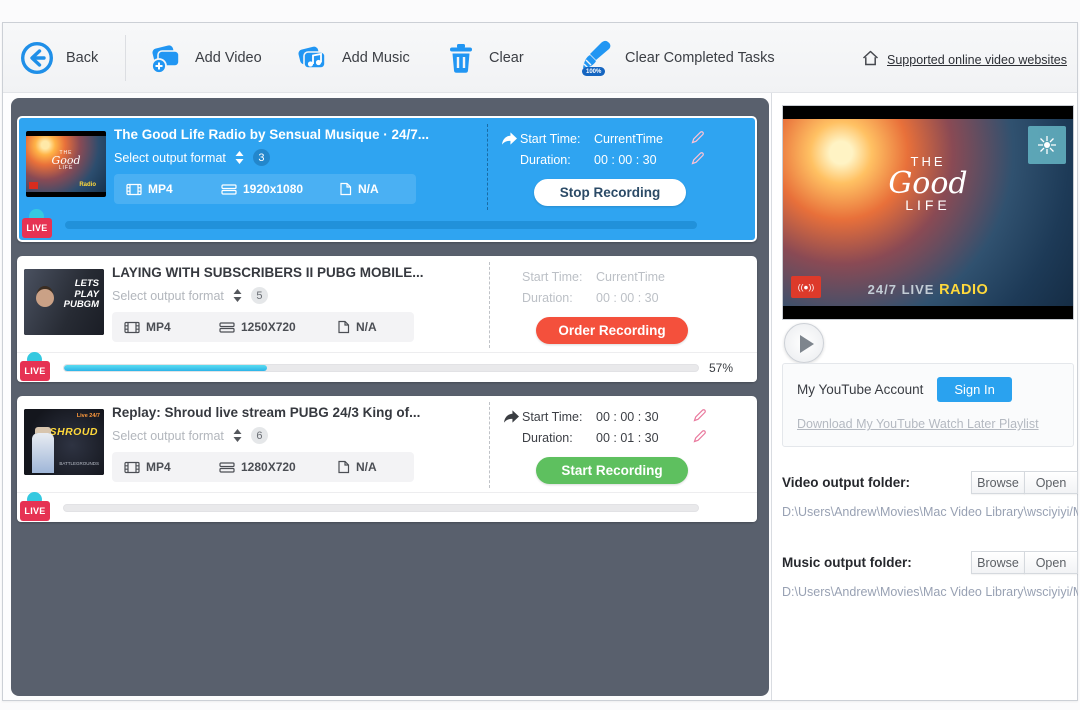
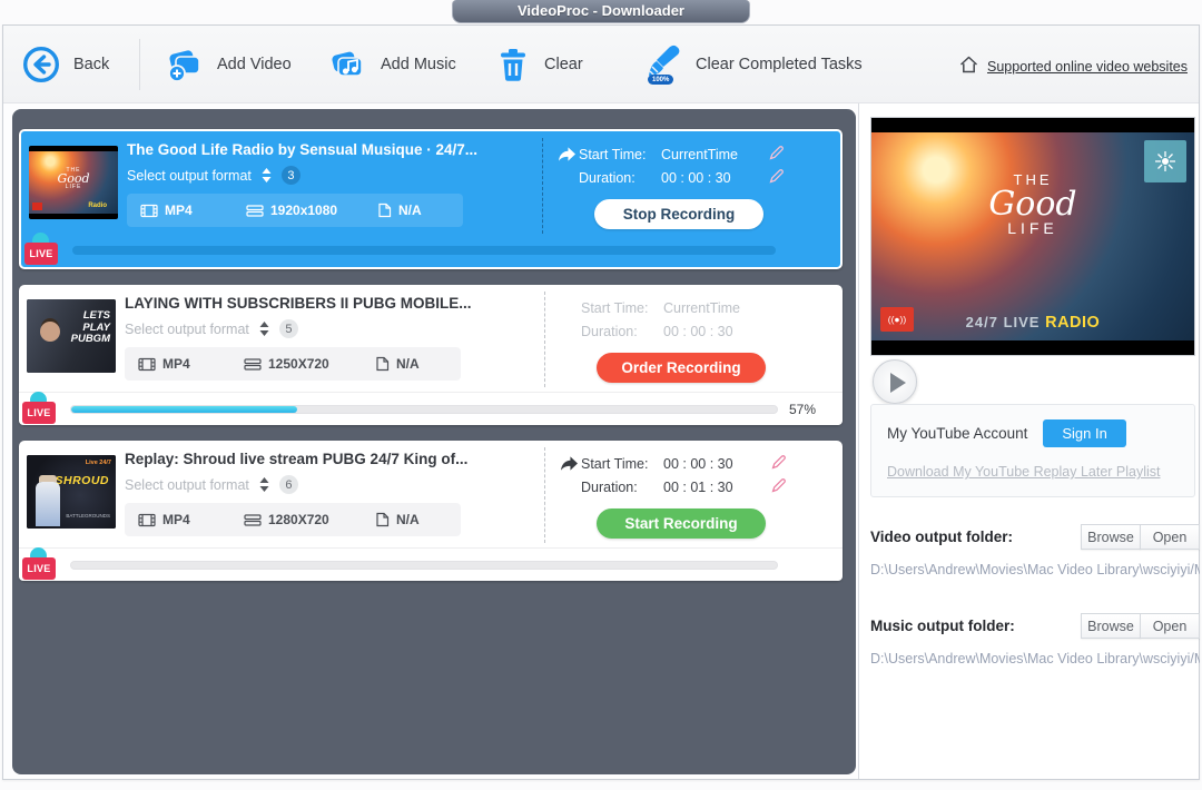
+ VideoProc - Downloader
  Back
  Add Video
  Add Music
  Clear
  Clear Completed Tasks
  Supported online video websites
  Good
  The Good Life Radio by Sensual Musique · 24/7...
  Select output format
  3
  MP4
  1920x1080
  N/A
  Start Time:
  CurrentTime
  Duration:
  00 : 00 : 30
  Stop Recording
  LIVE
  LETS
  PLAY
  PUBGM
  LAYING WITH SUBSCRIBERS II PUBG MOBILE...
  Select output format
  5
  MP4
  1250X720
  N/A
  Start Time:
  CurrentTime
  Duration:
  00 : 00 : 30
  Order Recording
  LIVE
  57%
  SHROUD
- Replay: Shroud live stream PUBG 24/3 King of...
+ Replay: Shroud live stream PUBG 24/7 King of...
  Select output format
  6
  MP4
  1280X720
  N/A
  Start Time:
  00 : 00 : 30
  Duration:
  00 : 01 : 30
  Start Recording
  LIVE
  THE
  Good
  LIFE
  ((●))
  24/7 LIVE RADIO
  My YouTube Account
  Sign In
- Download My YouTube Watch Later Playlist
+ Download My YouTube Replay Later Playlist
  Video output folder:
  Browse
  Open
  D:\Users\Andrew\Movies\Mac Video Library\wsciyiyi/
  Music output folder:
  Browse
  Open
  D:\Users\Andrew\Movies\Mac Video Library\wsciyiyi/
